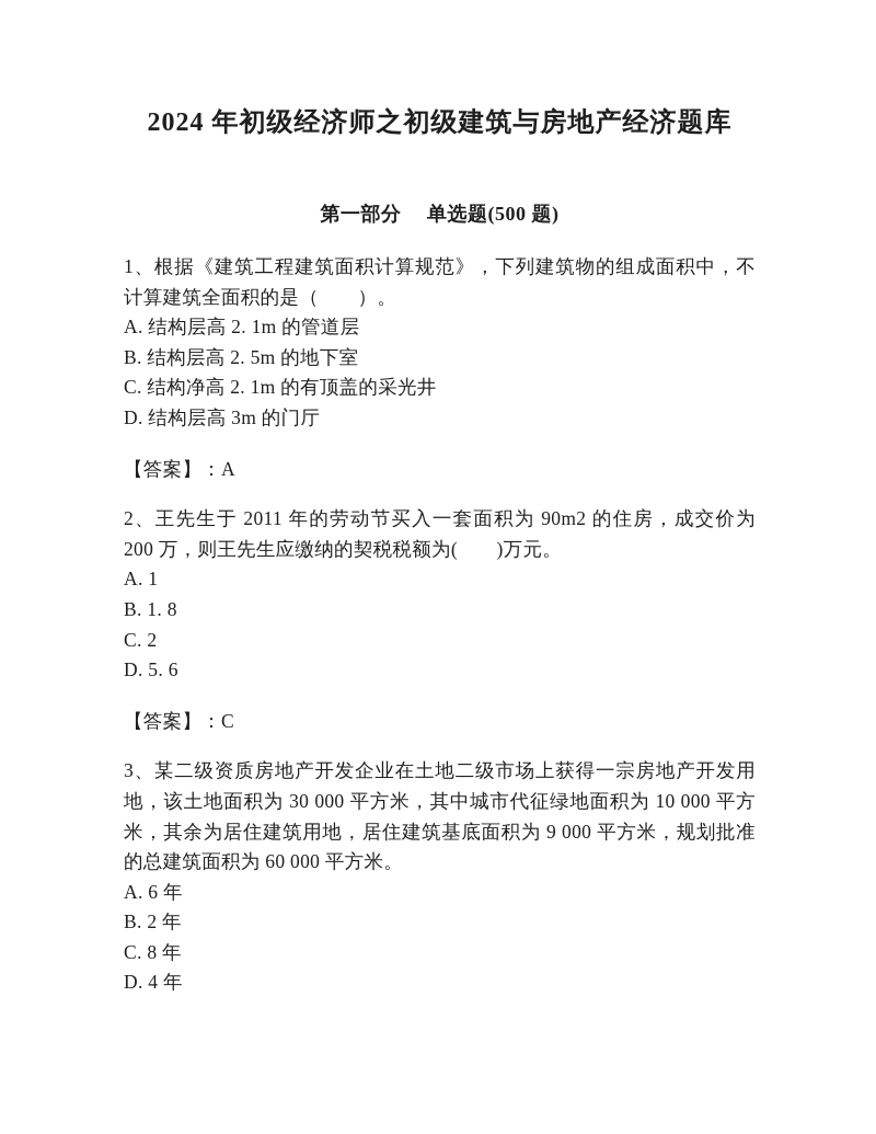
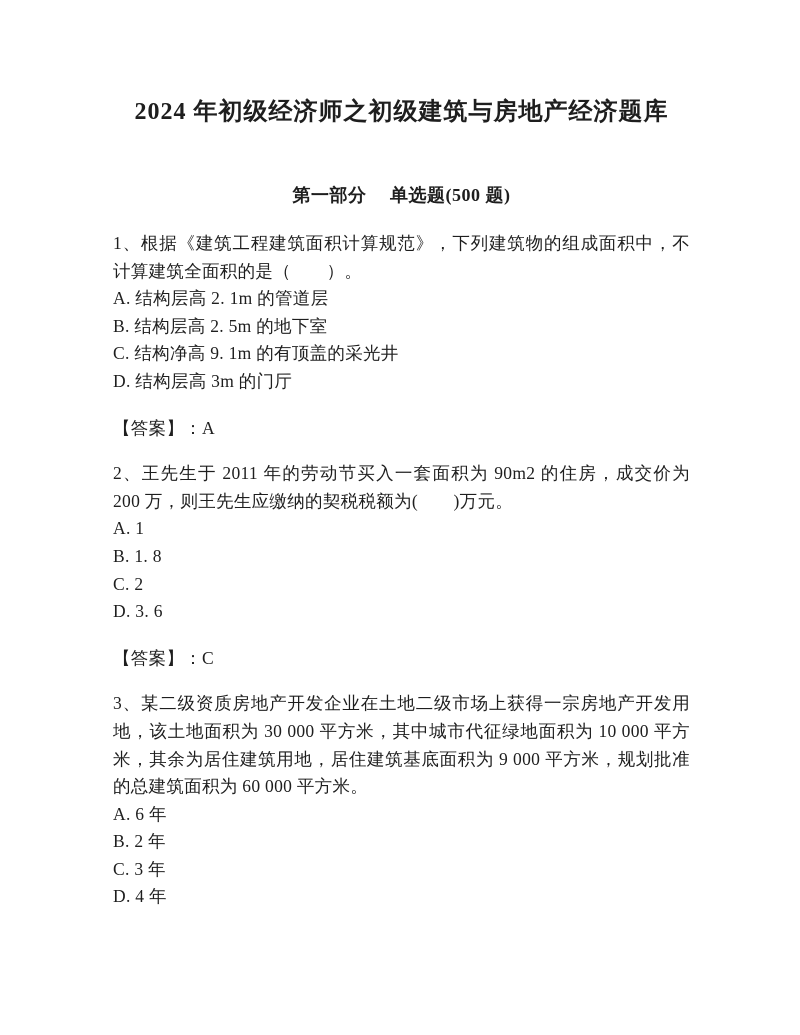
  2024 年初级经济师之初级建筑与房地产经济题库
  第一部分 单选题(500 题)
  1、根据《建筑工程建筑面积计算规范》，下列建筑物的组成面积中，不计算建筑全面积的是（ ）。
  A. 结构层高 2. 1m 的管道层
  B. 结构层高 2. 5m 的地下室
- C. 结构净高 2. 1m 的有顶盖的采光井
+ C. 结构净高 9. 1m 的有顶盖的采光井
  D. 结构层高 3m 的门厅
  【答案】：A
  2、王先生于 2011 年的劳动节买入一套面积为 90m2 的住房，成交价为 200 万，则王先生应缴纳的契税税额为( )万元。
  A. 1
  B. 1. 8
  C. 2
- D. 5. 6
+ D. 3. 6
  【答案】：C
  3、某二级资质房地产开发企业在土地二级市场上获得一宗房地产开发用地，该土地面积为 30 000 平方米，其中城市代征绿地面积为 10 000 平方米，其余为居住建筑用地，居住建筑基底面积为 9 000 平方米，规划批准的总建筑面积为 60 000 平方米。
  A. 6 年
  B. 2 年
- C. 8 年
+ C. 3 年
  D. 4 年
